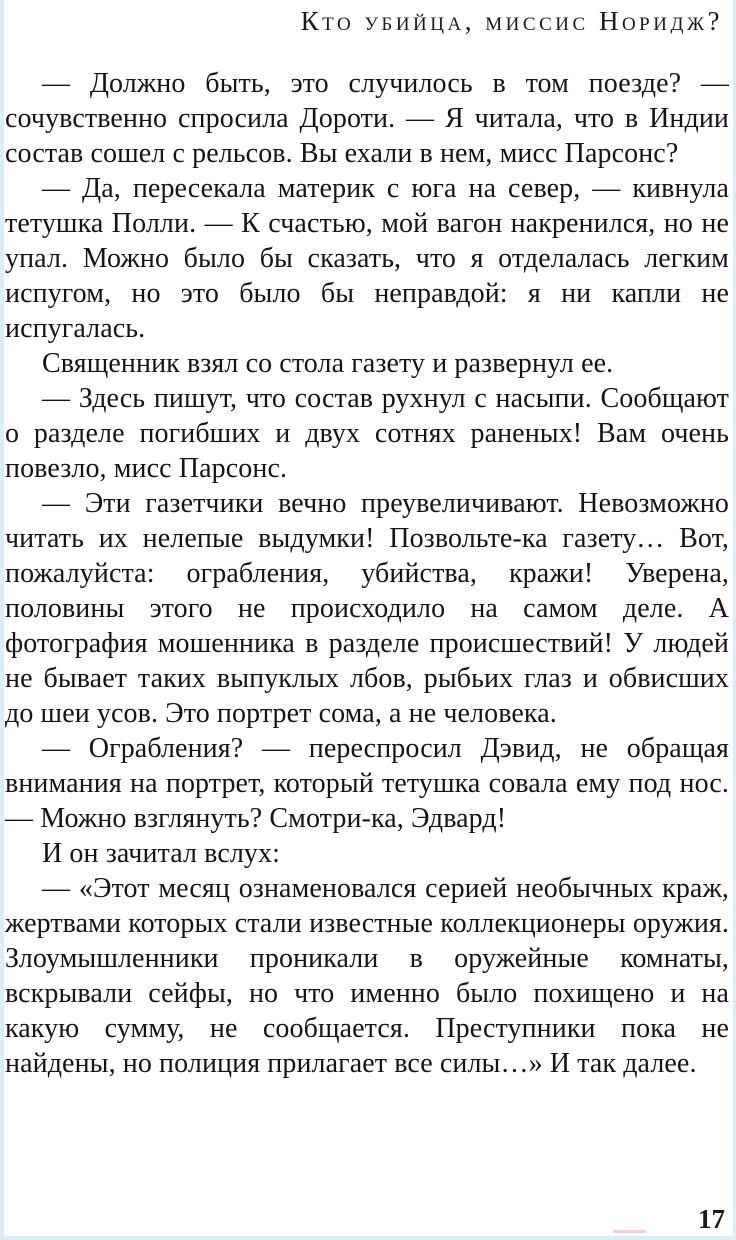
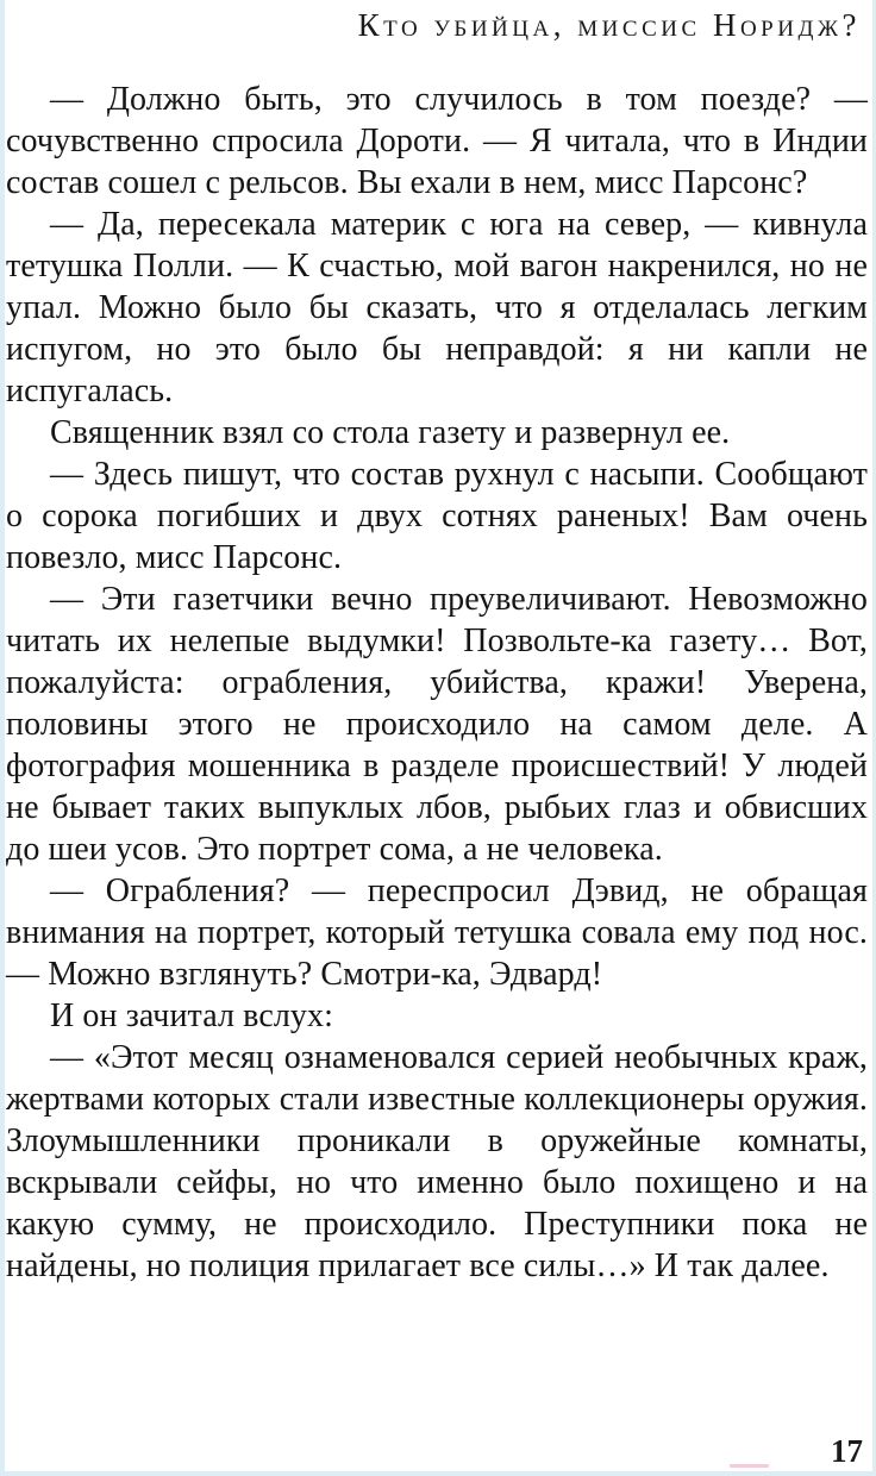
  Кто убийца, миссис Норидж?
  — Должно быть, это случилось в том поезде? — сочувственно спросила Дороти. — Я читала, что в Индии состав сошел с рельсов. Вы ехали в нем, мисс Парсонс?
  — Да, пересекала материк с юга на север, — кивнула тетушка Полли. — К счастью, мой вагон накренился, но не упал. Можно было бы сказать, что я отделалась легким испугом, но это было бы неправдой: я ни капли не испугалась.
  Священник взял со стола газету и развернул ее.
- — Здесь пишут, что состав рухнул с насыпи. Сообщают о разделе погибших и двух сотнях раненых! Вам очень повезло, мисс Парсонс.
+ — Здесь пишут, что состав рухнул с насыпи. Сообщают о сорока погибших и двух сотнях раненых! Вам очень повезло, мисс Парсонс.
  — Эти газетчики вечно преувеличивают. Невозможно читать их нелепые выдумки! Позвольте-ка газету… Вот, пожалуйста: ограбления, убийства, кражи! Уверена, половины этого не происходило на самом деле. А фотография мошенника в разделе происшествий! У людей не бывает таких выпуклых лбов, рыбьих глаз и обвисших до шеи усов. Это портрет сома, а не человека.
  — Ограбления? — переспросил Дэвид, не обращая внимания на портрет, который тетушка совала ему под нос. — Можно взглянуть? Смотри-ка, Эдвард!
  И он зачитал вслух:
- — «Этот месяц ознаменовался серией необычных краж, жертвами которых стали известные коллекционеры оружия. Злоумышленники проникали в оружейные комнаты, вскрывали сейфы, но что именно было похищено и на какую сумму, не сообщается. Преступники пока не найдены, но полиция прилагает все силы…» И так далее.
+ — «Этот месяц ознаменовался серией необычных краж, жертвами которых стали известные коллекционеры оружия. Злоумышленники проникали в оружейные комнаты, вскрывали сейфы, но что именно было похищено и на какую сумму, не происходило. Преступники пока не найдены, но полиция прилагает все силы…» И так далее.
  17
